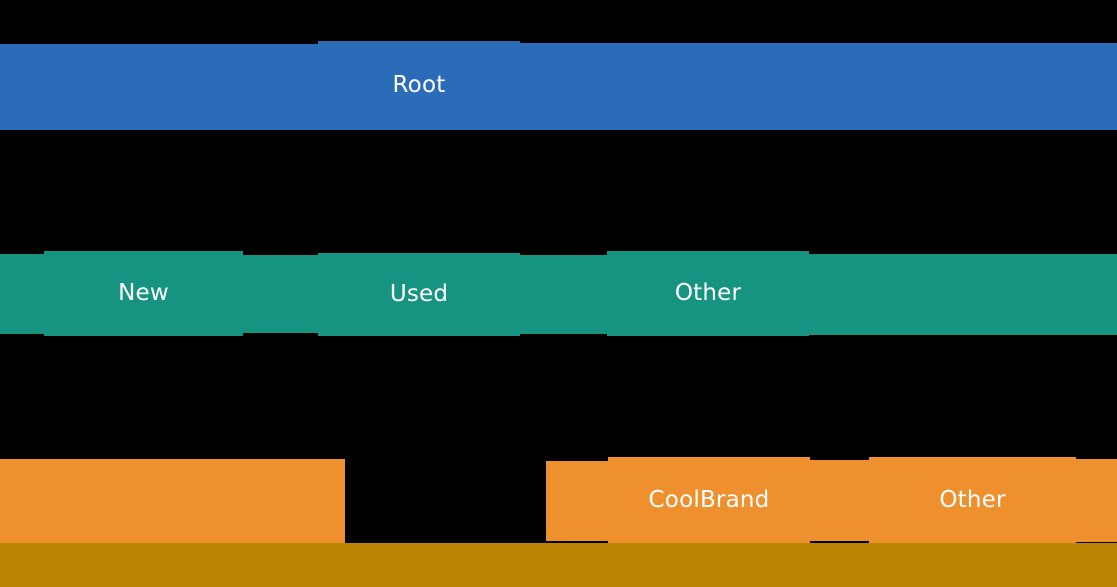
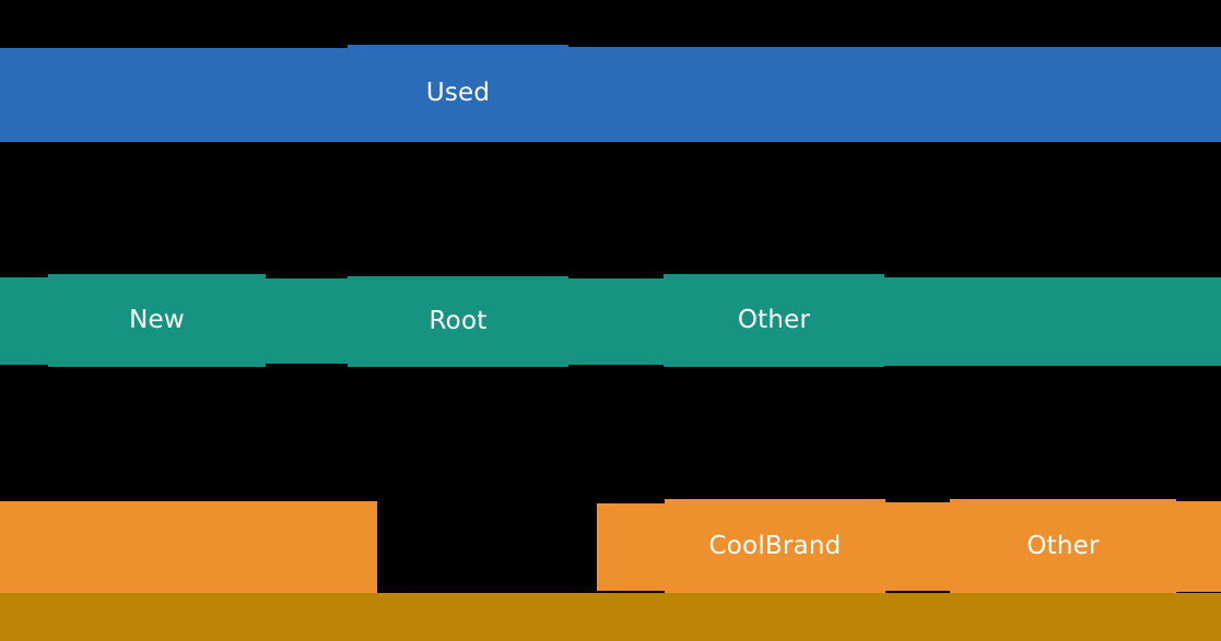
- Root
+ Used
  New
- Used
+ Root
  Other
  CoolBrand
  Other
